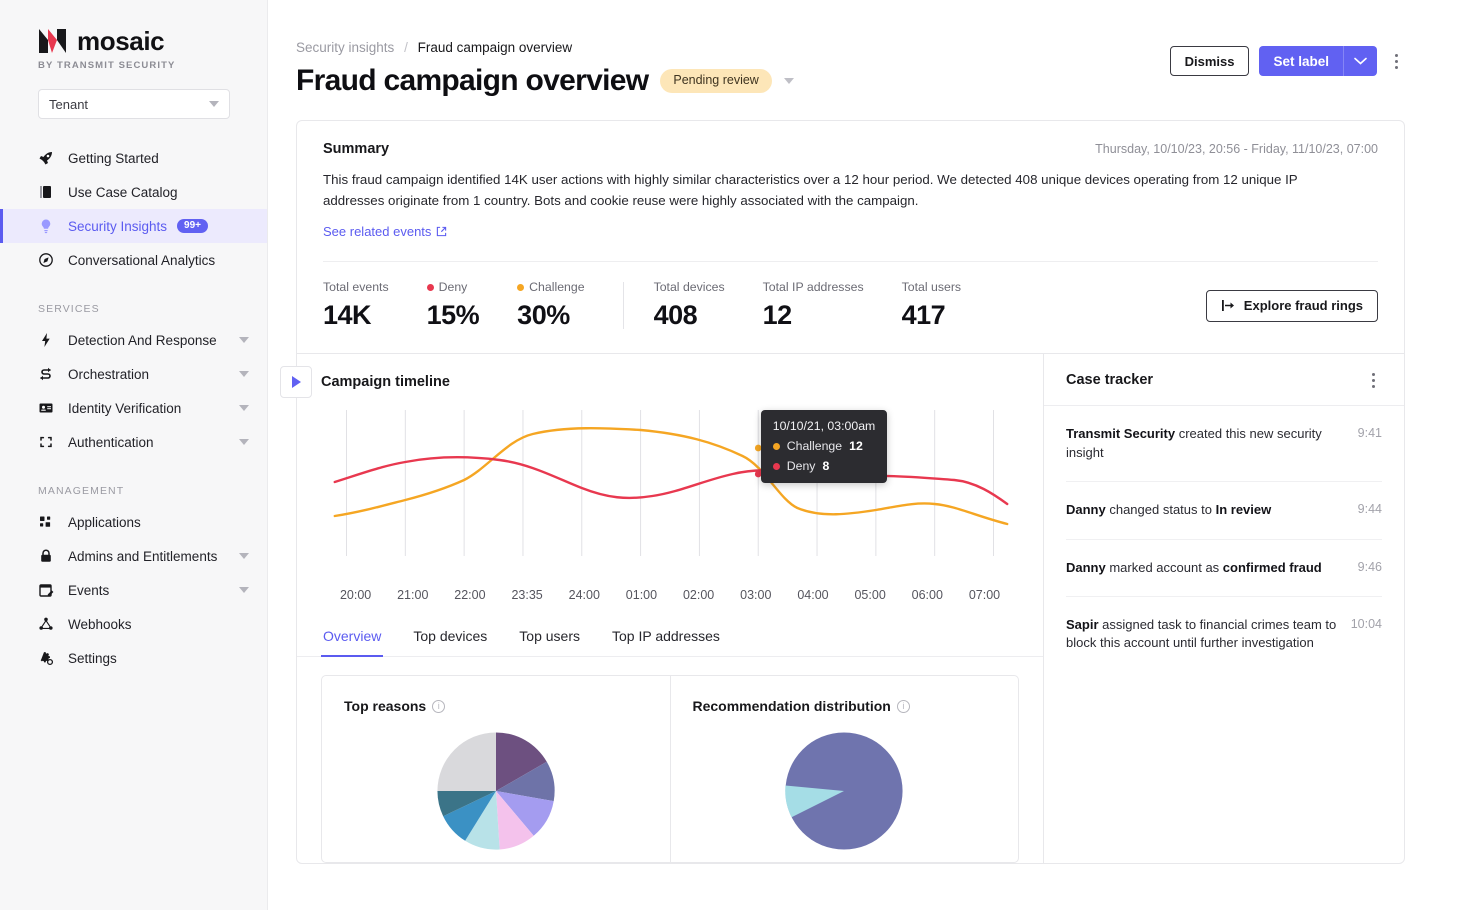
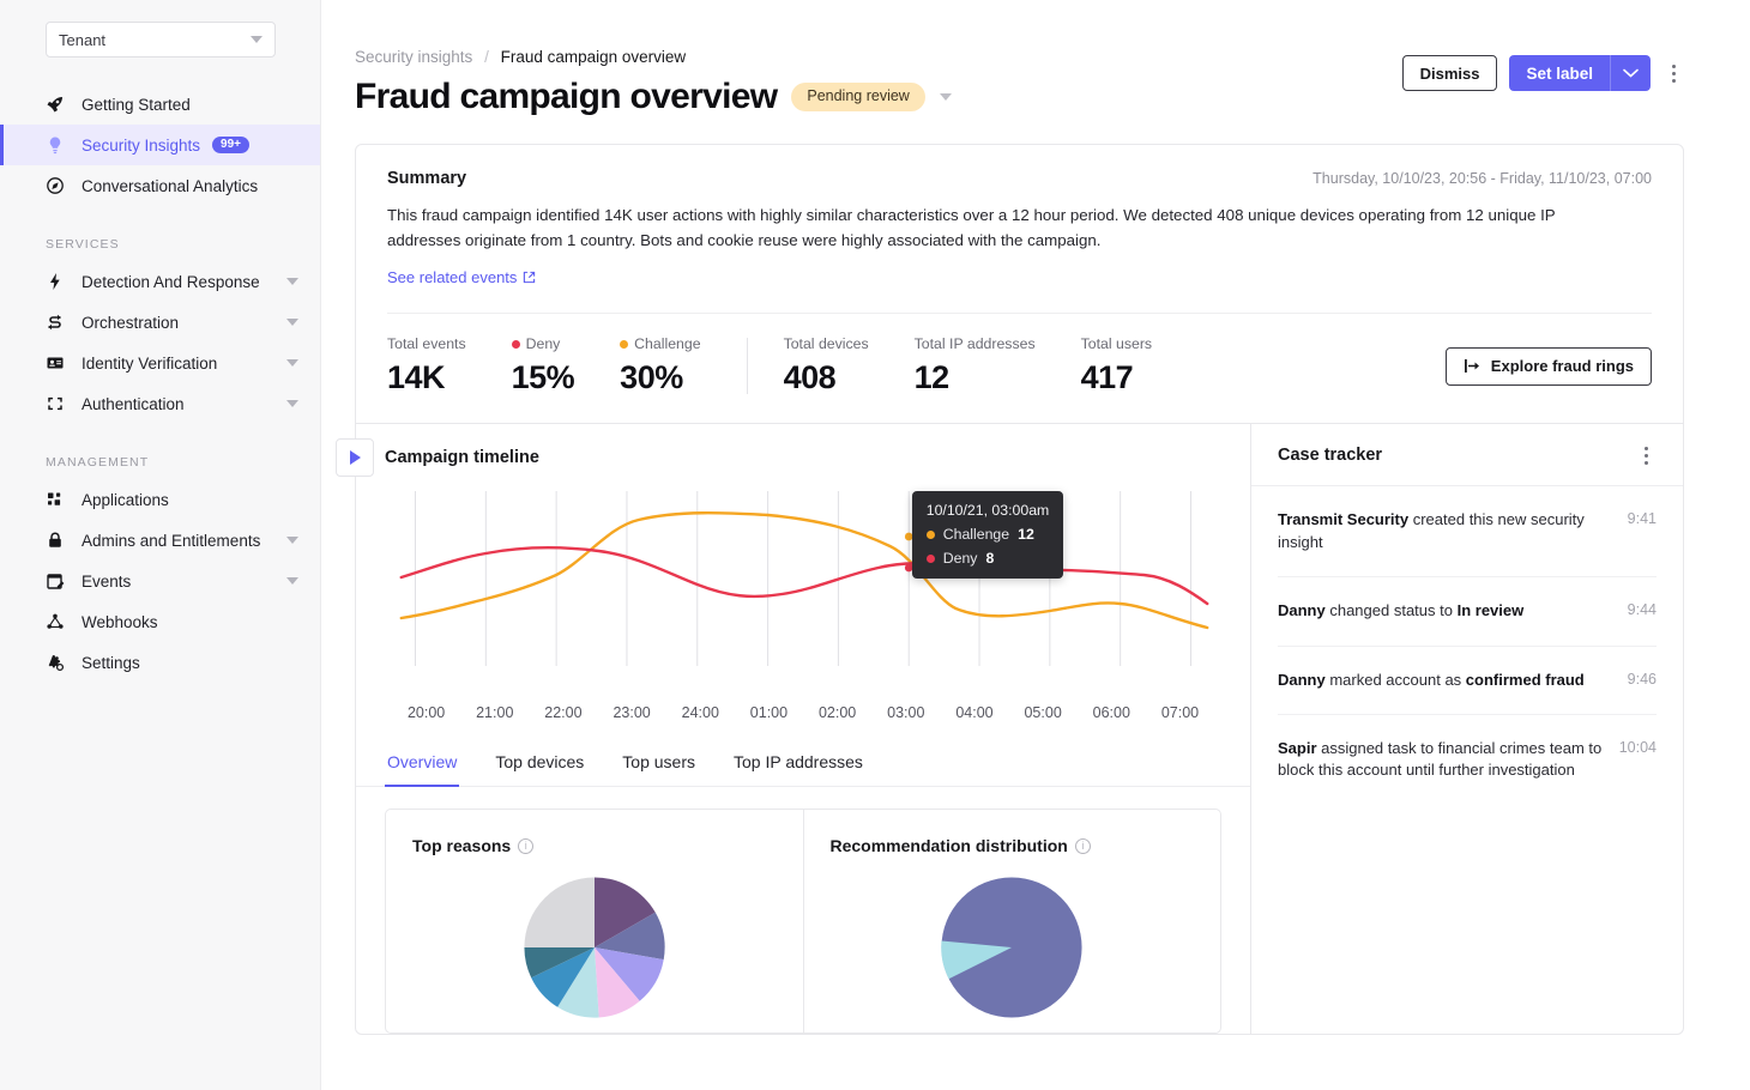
- mosaic
- BY TRANSMIT SECURITY
  Tenant
  Getting Started
- Use Case Catalog
  Security Insights
  99+
  Conversational Analytics
  SERVICES
  Detection And Response
  Orchestration
  Identity Verification
  Authentication
  MANAGEMENT
  Applications
  Admins and Entitlements
  Events
  Webhooks
  Settings
  Security insights / Fraud campaign overview
  Fraud campaign overview
  Pending review
  Dismiss
  Set label
  Summary
  Thursday, 10/10/23, 20:56 - Friday, 11/10/23, 07:00
  This fraud campaign identified 14K user actions with highly similar characteristics over a 12 hour period. We detected 408 unique devices operating from 12 unique IP addresses originate from 1 country. Bots and cookie reuse were highly associated with the campaign.
  See related events
  Total events
  14K
  Deny
  15%
  Challenge
  30%
  Total devices
  408
  Total IP addresses
  12
  Total users
  417
  Explore fraud rings
  Campaign timeline
  10/10/21, 03:00am
  Challenge
  12
  Deny
  8
  20:00
  21:00
  22:00
- 23:35
+ 23:00
  24:00
  01:00
  02:00
  03:00
  04:00
  05:00
  06:00
  07:00
  Overview
  Top devices
  Top users
  Top IP addresses
  Top reasons
  i
  Recommendation distribution
  i
  Case tracker
  Transmit Security created this new security insight
  9:41
  Danny changed status to In review
  9:44
  Danny marked account as confirmed fraud
  9:46
  Sapir assigned task to financial crimes team to block this account until further investigation
  10:04
